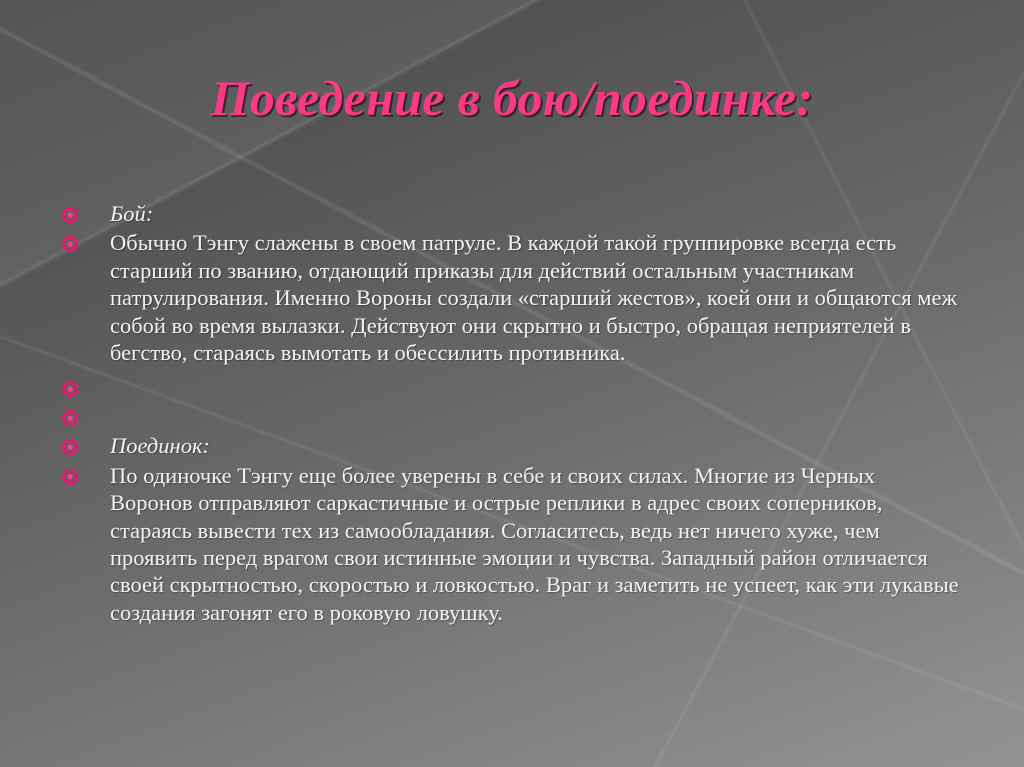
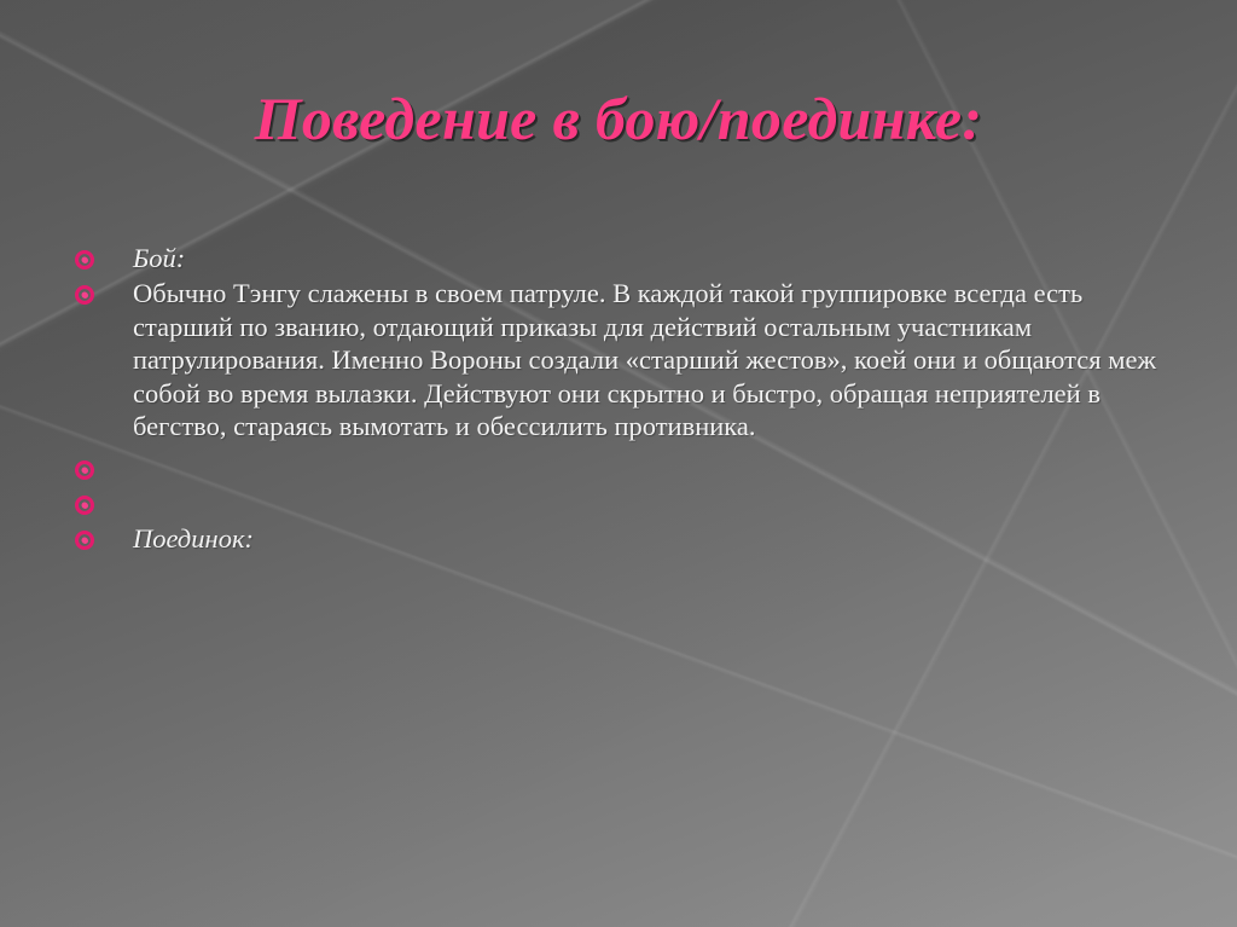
  Поведение в бою/поединке:
  Бой:
  Обычно Тэнгу слажены в своем патруле. В каждой такой группировке всегда есть старший по званию, отдающий приказы для действий остальным участникам патрулирования. Именно Вороны создали «старший жестов», коей они и общаются меж собой во время вылазки. Действуют они скрытно и быстро, обращая неприятелей в бегство, стараясь вымотать и обессилить противника.
  Поединок:
- По одиночке Тэнгу еще более уверены в себе и своих силах. Многие из Черных Воронов отправляют саркастичные и острые реплики в адрес своих соперников, стараясь вывести тех из самообладания. Согласитесь, ведь нет ничего хуже, чем проявить перед врагом свои истинные эмоции и чувства. Западный район отличается своей скрытностью, скоростью и ловкостью. Враг и заметить не успеет, как эти лукавые создания загонят его в роковую ловушку.
